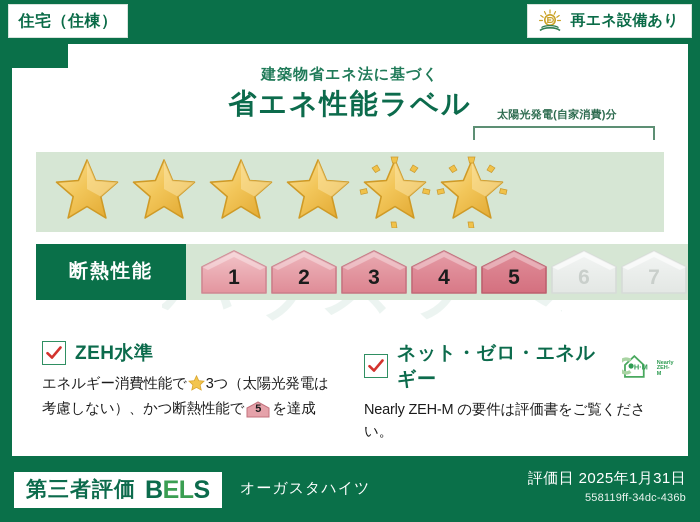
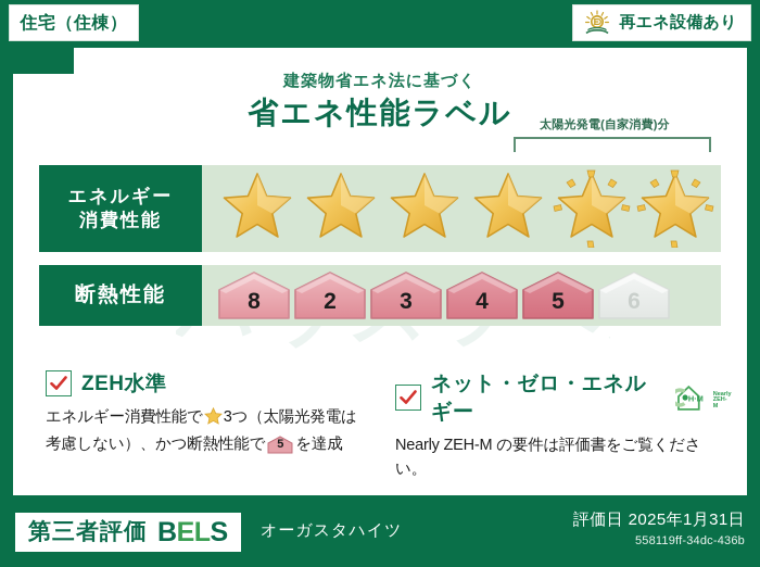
  住宅（住棟）
  再エネ設備あり
  建築物省エネ法に基づく
  省エネ性能ラベル
+ エネルギー
+ 消費性能
  太陽光発電(自家消費)分
  断熱性能
- 1
+ 8
  2
  3
  4
  5
  6
- 7
  ZEH水準
  エネルギー消費性能で 3つ（太陽光発電は考慮しない）、かつ断熱性能で
  5
  を達成
  ネット・ゼロ・エネルギー
  H·M
  Nearly ZEH-M の要件は評価書をご覧ください。
  第三者評価
  BELS
  オーガスタハイツ
  評価日 2025年1月31日
  558119ff-34dc-436b
